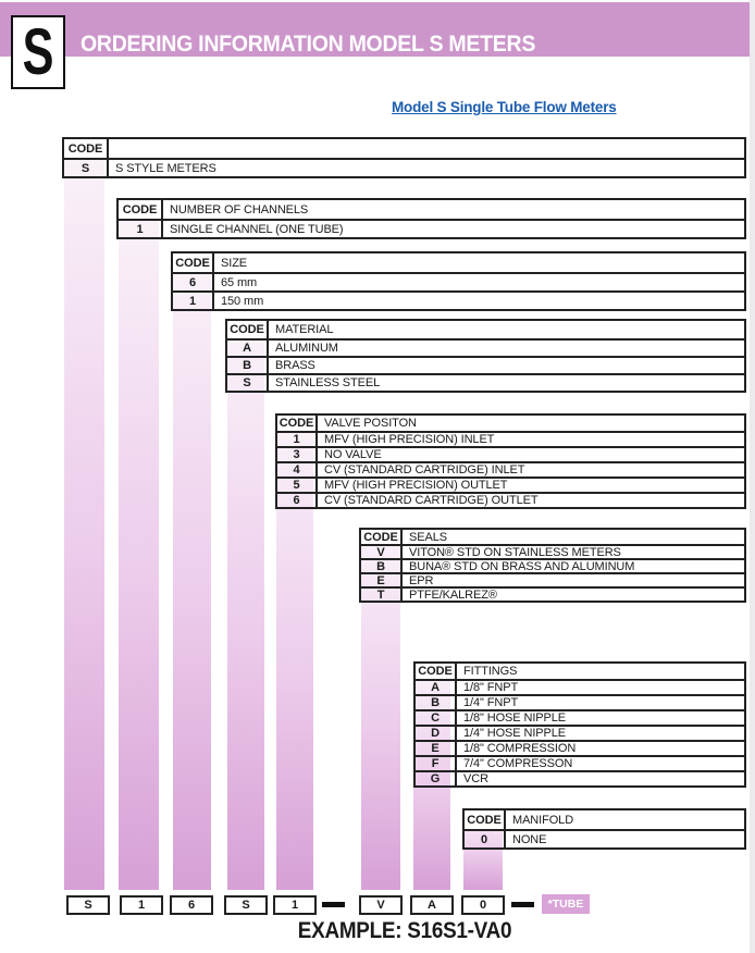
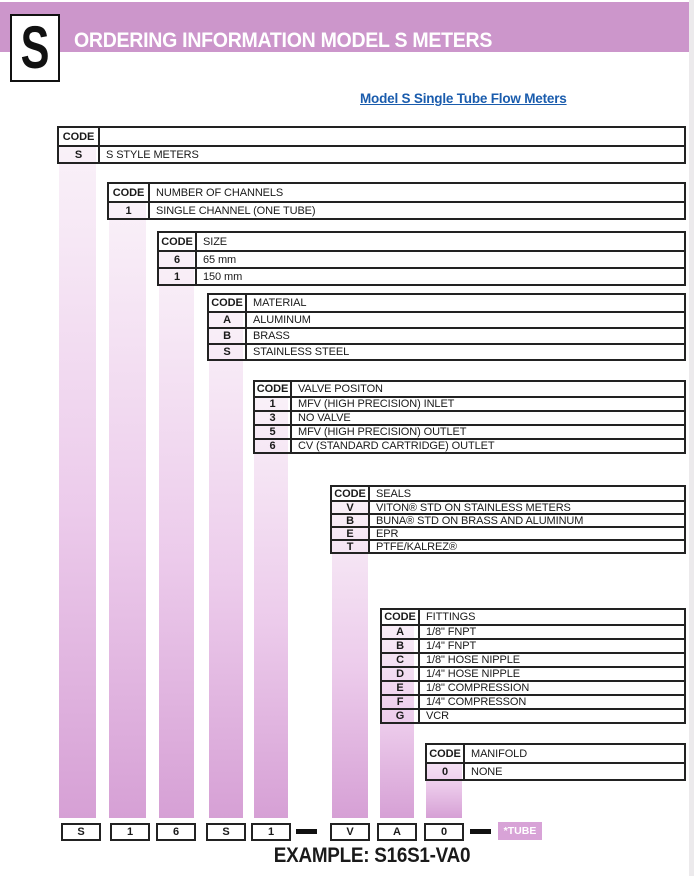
  S
  ORDERING INFORMATION MODEL S METERS
  Model S Single Tube Flow Meters
  CODE
  S
  S STYLE METERS
  CODE
  NUMBER OF CHANNELS
  1
  SINGLE CHANNEL (ONE TUBE)
  CODE
  SIZE
  6
  65 mm
  1
  150 mm
  CODE
  MATERIAL
  A
  ALUMINUM
  B
  BRASS
  S
  STAINLESS STEEL
  CODE
  VALVE POSITON
  1
  MFV (HIGH PRECISION) INLET
  3
  NO VALVE
- 4
- CV (STANDARD CARTRIDGE) INLET
  5
  MFV (HIGH PRECISION) OUTLET
  6
  CV (STANDARD CARTRIDGE) OUTLET
  CODE
  SEALS
  V
  VITON® STD ON STAINLESS METERS
  B
  BUNA® STD ON BRASS AND ALUMINUM
  E
  EPR
  T
  PTFE/KALREZ®
  CODE
  FITTINGS
  A
  1/8" FNPT
  B
  1/4" FNPT
  C
  1/8" HOSE NIPPLE
  D
  1/4" HOSE NIPPLE
  E
  1/8" COMPRESSION
  F
- 7/4" COMPRESSON
+ 1/4" COMPRESSON
  G
  VCR
  CODE
  MANIFOLD
  0
  NONE
  S
  1
  6
  S
  1
  V
  A
  0
  *TUBE
  EXAMPLE: S16S1-VA0
